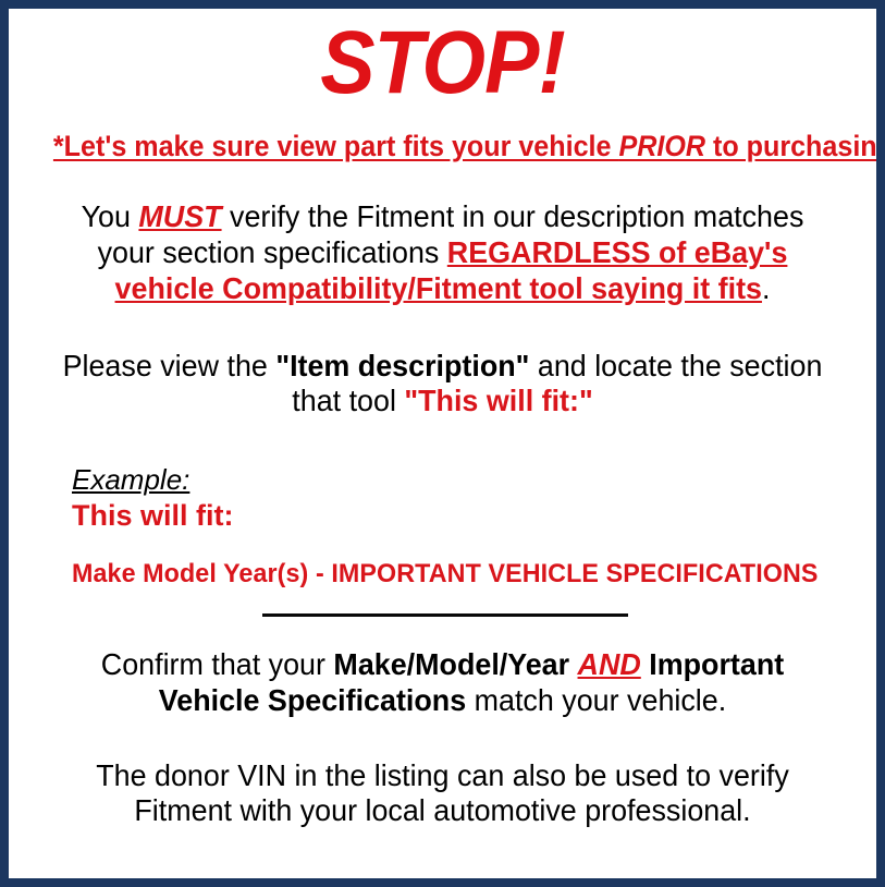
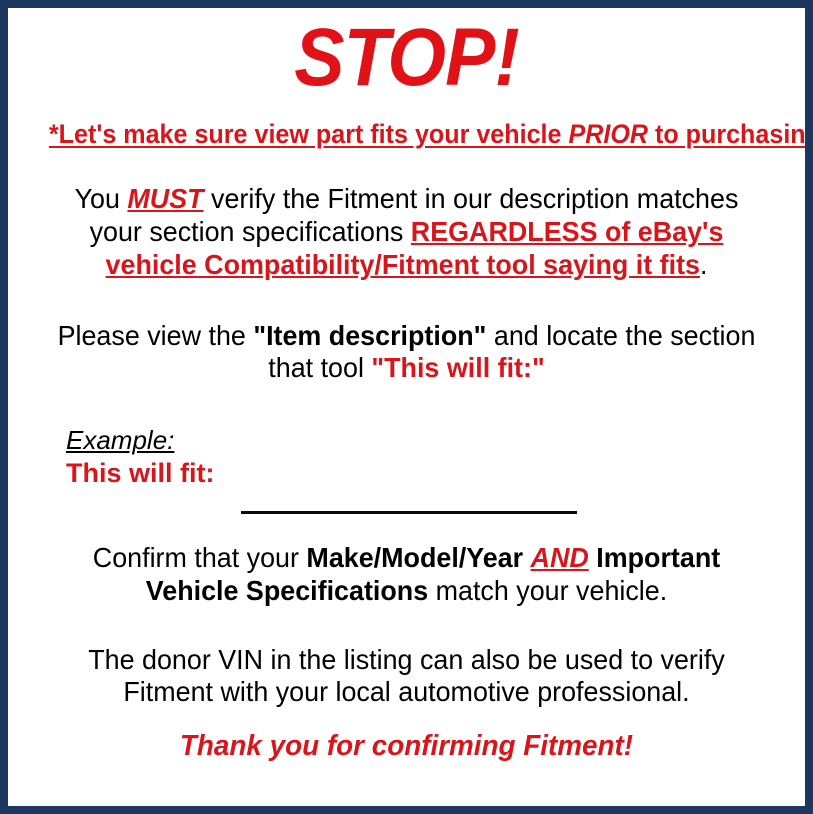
  STOP!
  *Let's make sure view part fits your vehicle PRIOR to purchasin
  You MUST verify the Fitment in our description matches your section specifications REGARDLESS of eBay's vehicle Compatibility/Fitment tool saying it fits.
  Please view the "Item description" and locate the section that tool "This will fit:"
  Example:
  This will fit:
- Make Model Year(s) - IMPORTANT VEHICLE SPECIFICATIONS
  Confirm that your Make/Model/Year AND Important Vehicle Specifications match your vehicle.
  The donor VIN in the listing can also be used to verify Fitment with your local automotive professional.
+ Thank you for confirming Fitment!
